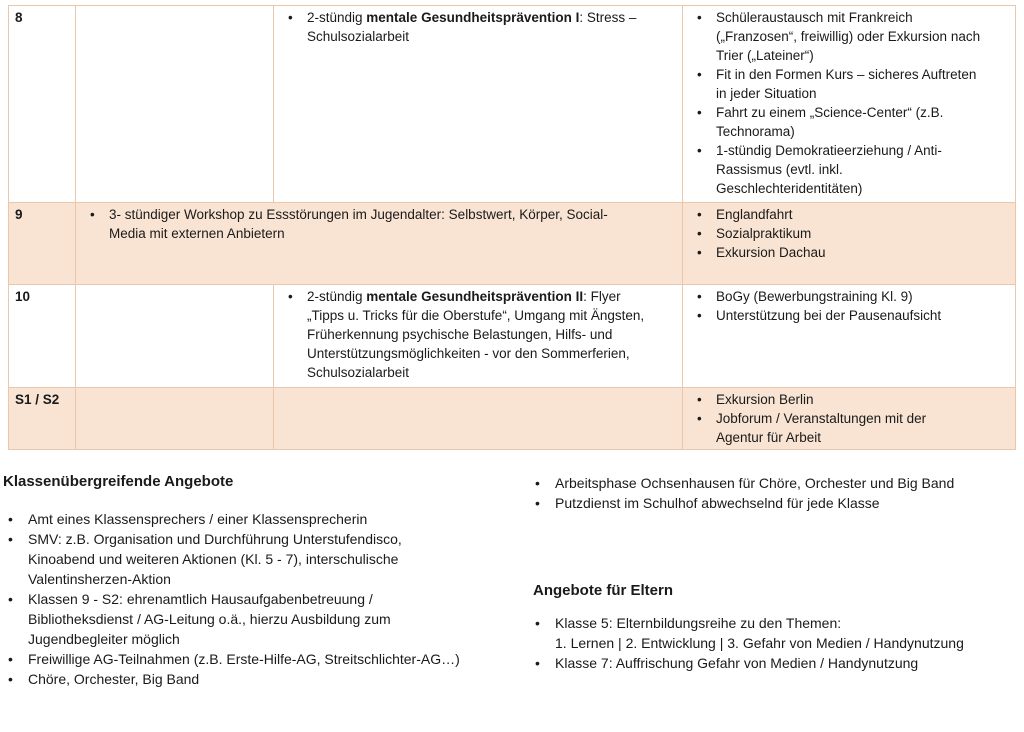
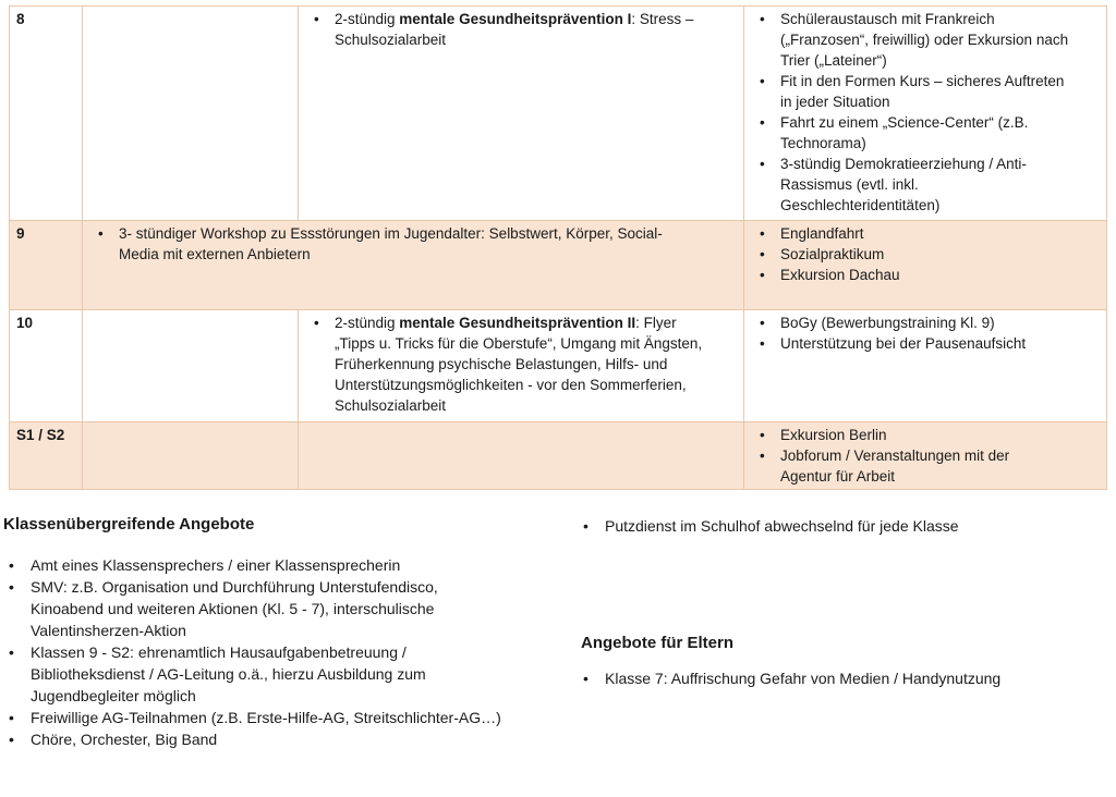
- 8		2-stündig mentale Gesundheitsprävention I: Stress – Schulsozialarbeit	Schüleraustausch mit Frankreich („Franzosen“, freiwillig) oder Exkursion nach Trier („Lateiner“) Fit in den Formen Kurs – sicheres Auftreten in jeder Situation Fahrt zu einem „Science-Center“ (z.B. Technorama) 1-stündig Demokratieerziehung / Anti- Rassismus (evtl. inkl. Geschlechteridentitäten)
+ 8		2-stündig mentale Gesundheitsprävention I: Stress – Schulsozialarbeit	Schüleraustausch mit Frankreich („Franzosen“, freiwillig) oder Exkursion nach Trier („Lateiner“) Fit in den Formen Kurs – sicheres Auftreten in jeder Situation Fahrt zu einem „Science-Center“ (z.B. Technorama) 3-stündig Demokratieerziehung / Anti- Rassismus (evtl. inkl. Geschlechteridentitäten)
  9	3- stündiger Workshop zu Essstörungen im Jugendalter: Selbstwert, Körper, Social- Media mit externen Anbietern	Englandfahrt Sozialpraktikum Exkursion Dachau
  10		2-stündig mentale Gesundheitsprävention II: Flyer „Tipps u. Tricks für die Oberstufe“, Umgang mit Ängsten, Früherkennung psychische Belastungen, Hilfs- und Unterstützungsmöglichkeiten - vor den Sommerferien, Schulsozialarbeit	BoGy (Bewerbungstraining Kl. 9) Unterstützung bei der Pausenaufsicht
  S1 / S2			Exkursion Berlin Jobforum / Veranstaltungen mit der Agentur für Arbeit
  Klassenübergreifende Angebote
  Amt eines Klassensprechers / einer Klassensprecherin
  SMV: z.B. Organisation und Durchführung Unterstufendisco,
  Kinoabend und weiteren Aktionen (Kl. 5 - 7), interschulische
  Valentinsherzen-Aktion
  Klassen 9 - S2: ehrenamtlich Hausaufgabenbetreuung /
  Bibliotheksdienst / AG-Leitung o.ä., hierzu Ausbildung zum
  Jugendbegleiter möglich
  Freiwillige AG-Teilnahmen (z.B. Erste-Hilfe-AG, Streitschlichter-AG…)
  Chöre, Orchester, Big Band
- Arbeitsphase Ochsenhausen für Chöre, Orchester und Big Band
  Putzdienst im Schulhof abwechselnd für jede Klasse
  Angebote für Eltern
- Klasse 5: Elternbildungsreihe zu den Themen:
- 1. Lernen | 2. Entwicklung | 3. Gefahr von Medien / Handynutzung
  Klasse 7: Auffrischung Gefahr von Medien / Handynutzung
